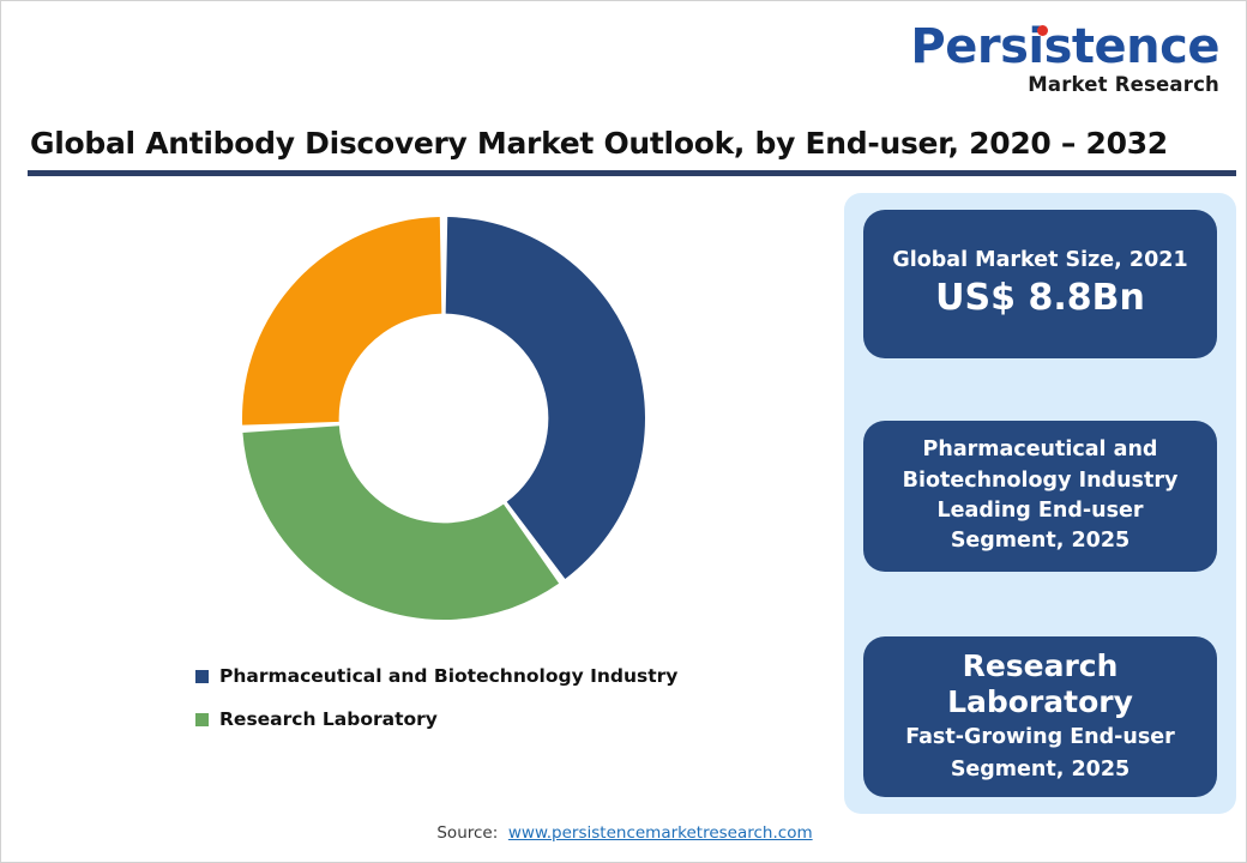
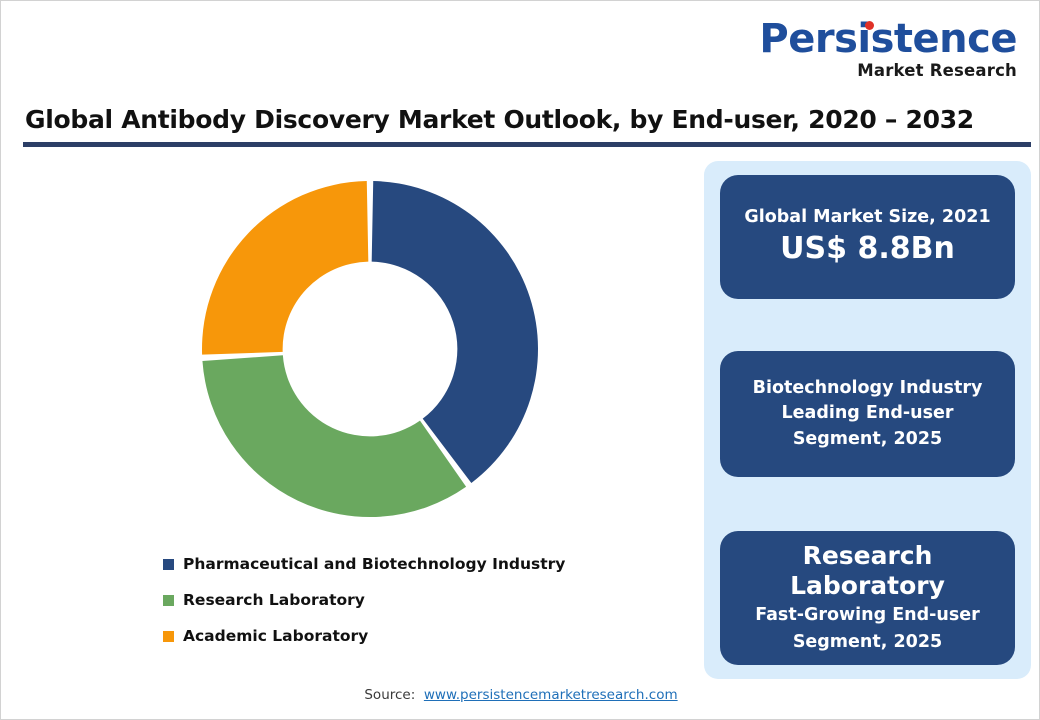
  Persistence
  Market Research
  Global Antibody Discovery Market Outlook, by End-user, 2020 – 2032
  Pharmaceutical and Biotechnology Industry
  Research Laboratory
+ Academic Laboratory
  Global Market Size, 2021
  US$ 8.8Bn
- Pharmaceutical and
  Biotechnology Industry
  Leading End-user
  Segment, 2025
  Research
  Laboratory
  Fast-Growing End-user
  Segment, 2025
  Source: www.persistencemarketresearch.com
